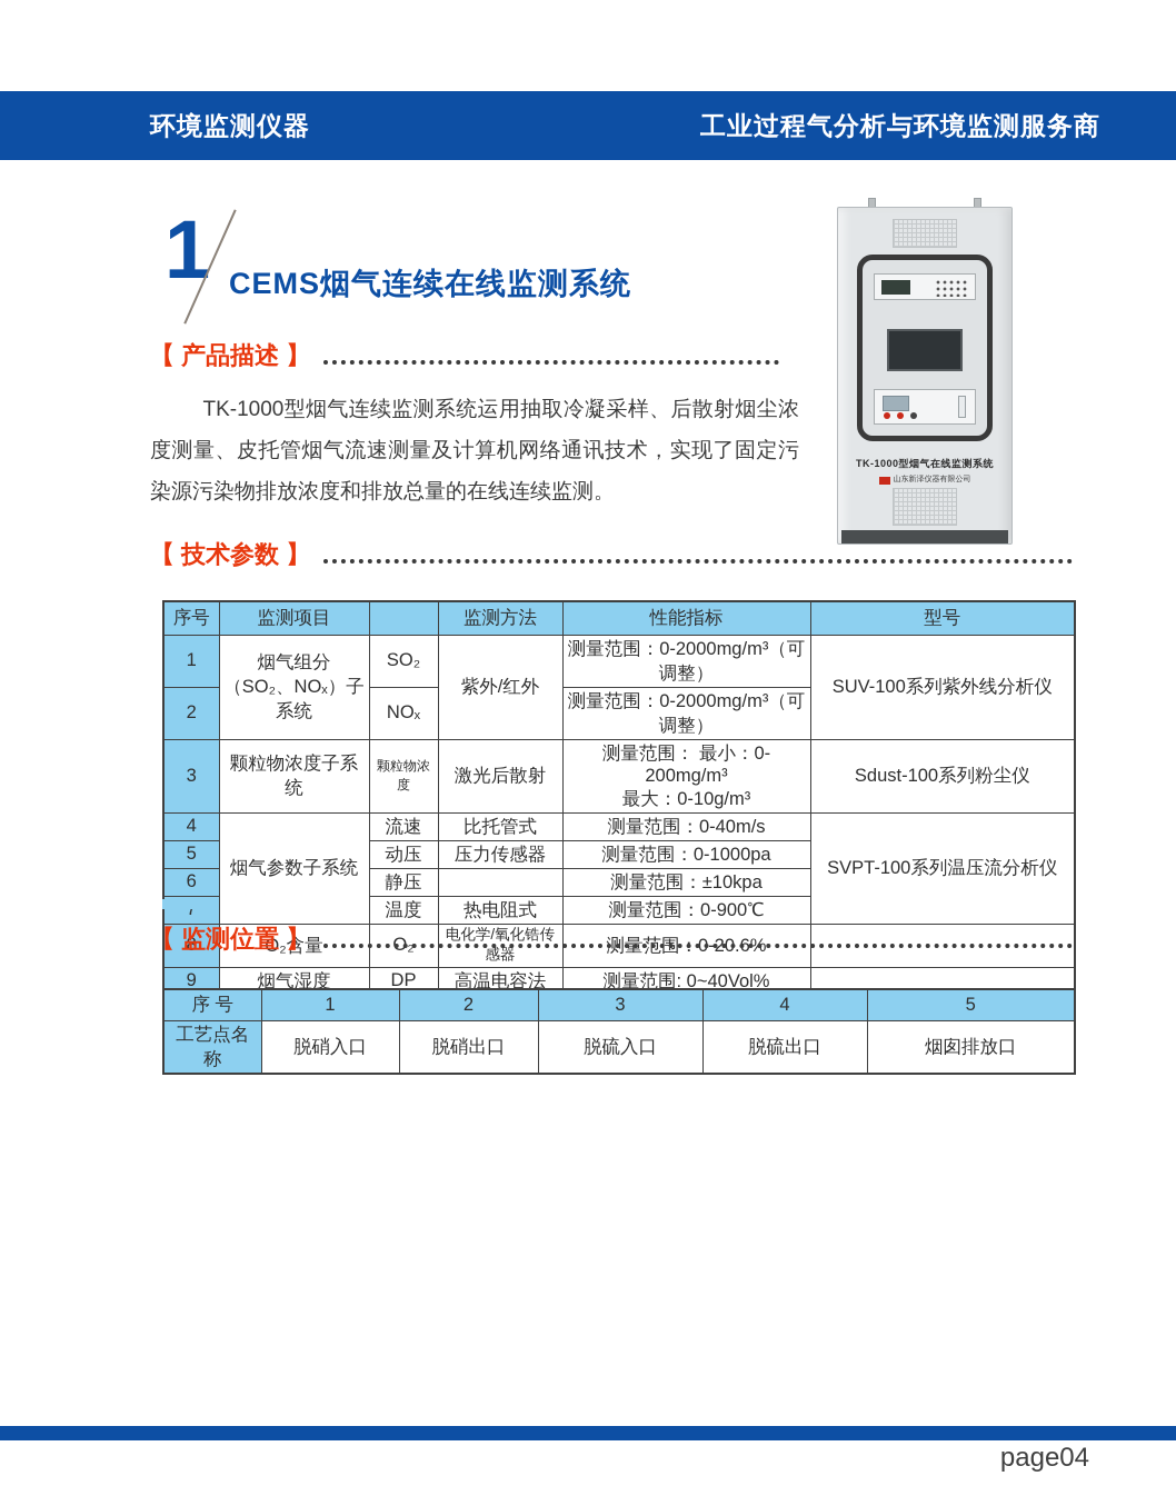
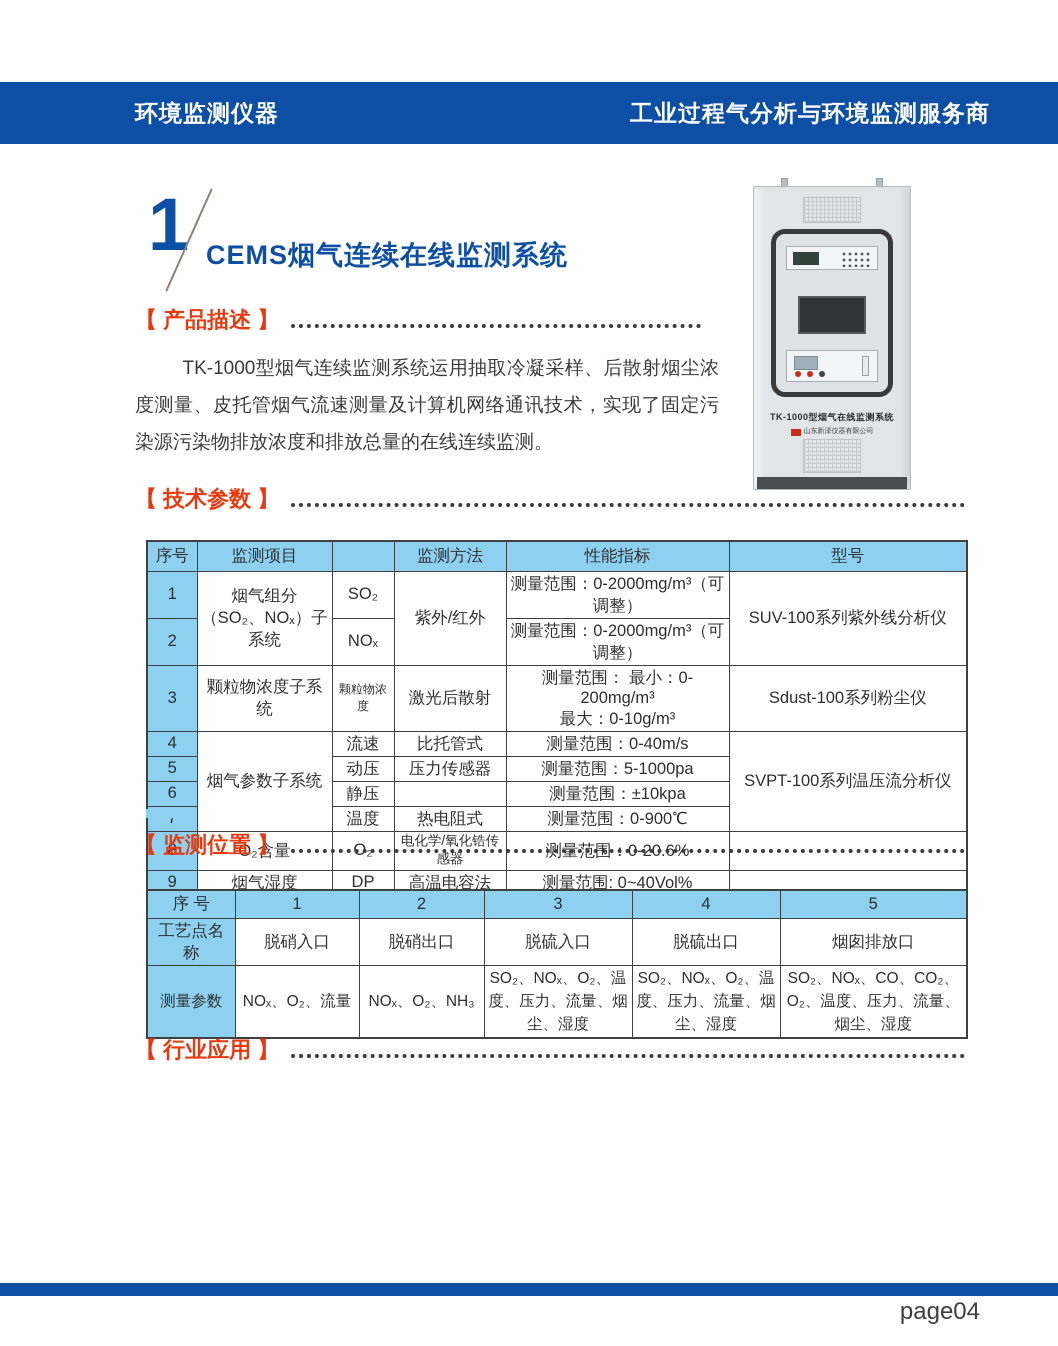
  环境监测仪器
  工业过程气分析与环境监测服务商
  1
  CEMS烟气连续在线监测系统
  【 产品描述 】
  TK-1000型烟气连续监测系统运用抽取冷凝采样、后散射烟尘浓度测量、皮托管烟气流速测量及计算机网络通讯技术，实现了固定污染源污染物排放浓度和排放总量的在线连续监测。
  TK-1000型烟气在线监测系统
  【 技术参数 】
  序号	监测项目		监测方法	性能指标	型号
  1	烟气组分（SO₂、NOₓ）子系统	SO₂	紫外/红外	测量范围：0-2000mg/m³（可调整）	SUV-100系列紫外线分析仪
  2	NOₓ	测量范围：0-2000mg/m³（可调整）
  3	颗粒物浓度子系统	颗粒物浓度	激光后散射	测量范围： 最小：0-200mg/m³ 最大：0-10g/m³	Sdust-100系列粉尘仪
  4	烟气参数子系统	流速	比托管式	测量范围：0-40m/s	SVPT-100系列温压流分析仪
- 5	动压	压力传感器	测量范围：0-1000pa
+ 5	动压	压力传感器	测量范围：5-1000pa
  6	静压		测量范围：±10kpa
  7	温度	热电阻式	测量范围：0-900℃
  8	O₂含量	O₂	电化学/氧化锆传感器	测量范围：0-20.6%
  9	烟气湿度	DP	高温电容法	测量范围: 0~40Vol%
  【 监测位置 】
  序 号	1	2	3	4	5
  工艺点名称	脱硝入口	脱硝出口	脱硫入口	脱硫出口	烟囱排放口
+ 测量参数	NOₓ、O₂、流量	NOₓ、O₂、NH₃	SO₂、NOₓ、O₂、温度、压力、流量、烟尘、湿度	SO₂、NOₓ、O₂、温度、压力、流量、烟尘、湿度	SO₂、NOₓ、CO、CO₂、O₂、温度、压力、流量、烟尘、湿度
+ 【 行业应用 】
  page04
